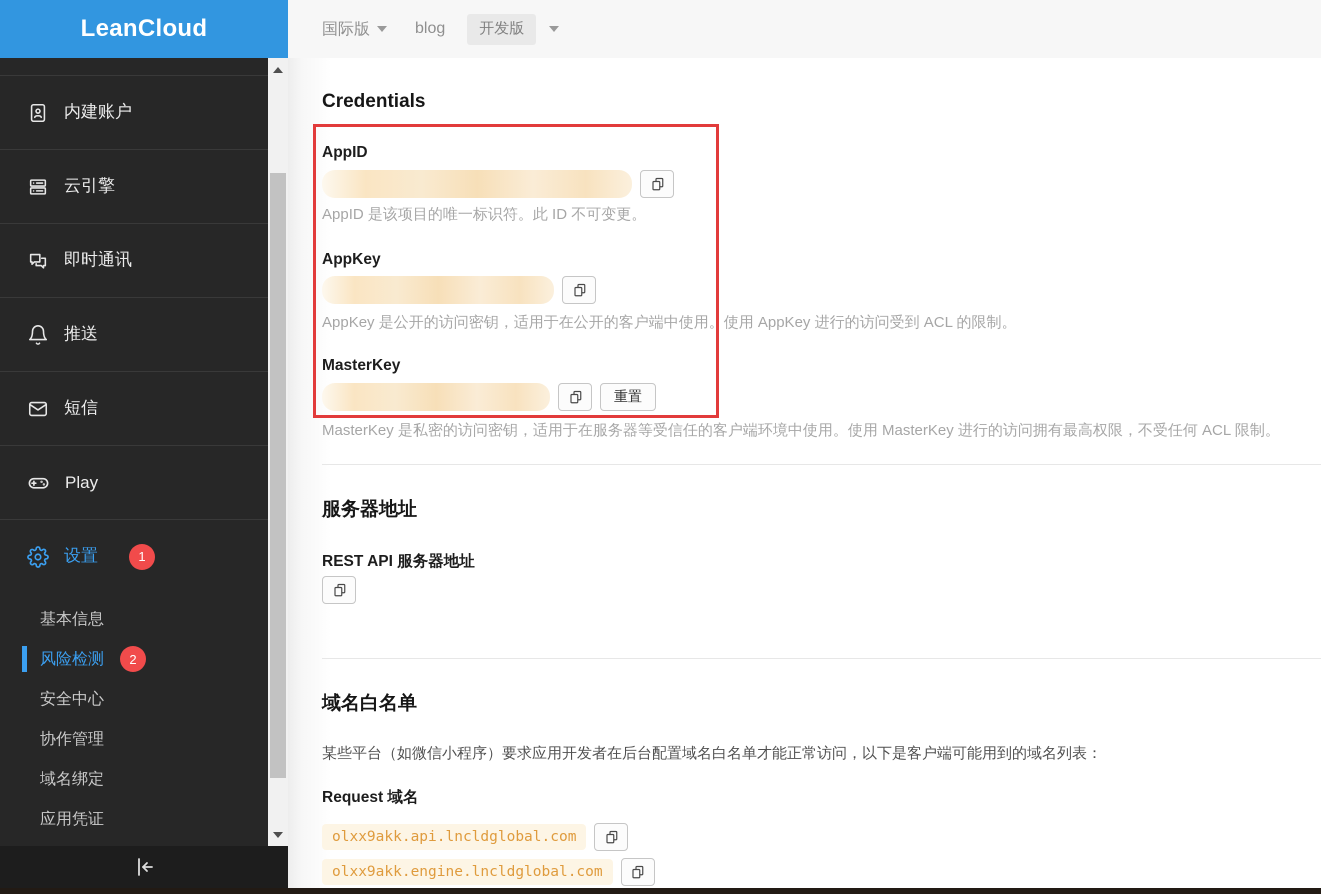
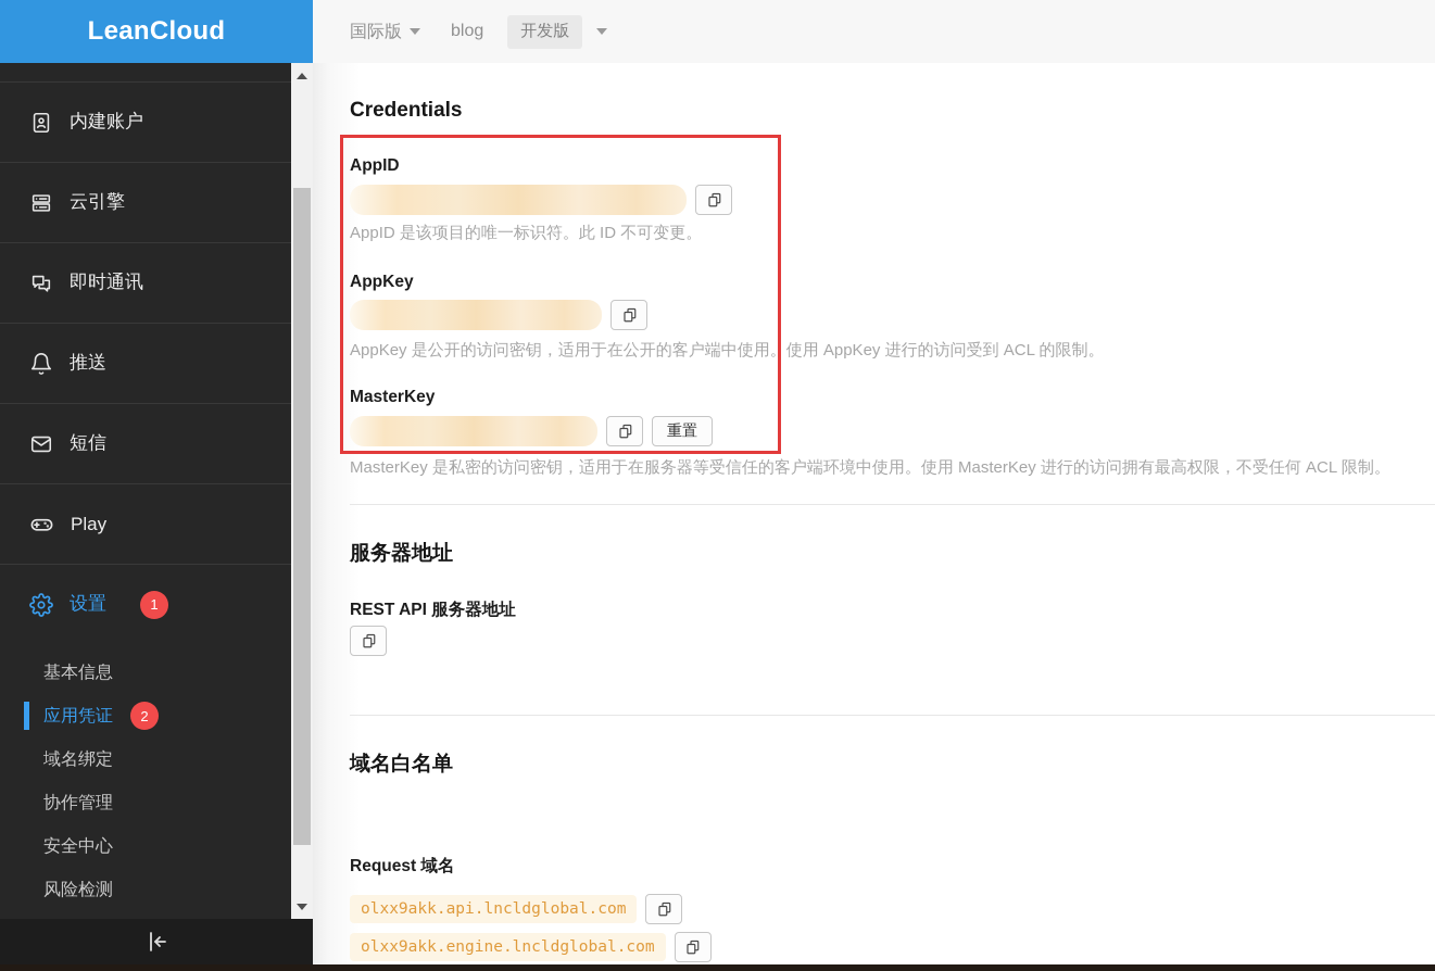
  LeanCloud
  国际版
  blog
  开发版
  内建账户
  云引擎
  即时通讯
  推送
  短信
  Play
  设置
  1
  基本信息
- 风险检测
+ 应用凭证
  2
- 安全中心
+ 域名绑定
  协作管理
- 域名绑定
+ 安全中心
- 应用凭证
+ 风险检测
  Credentials
  AppID
  AppID 是该项目的唯一标识符。此 ID 不可变更。
  AppKey
  AppKey 是公开的访问密钥，适用于在公开的客户端中使用。使用 AppKey 进行的访问受到 ACL 的限制。
  MasterKey
  重置
  MasterKey 是私密的访问密钥，适用于在服务器等受信任的客户端环境中使用。使用 MasterKey 进行的访问拥有最高权限，不受任何 ACL 限制。
  服务器地址
  REST API 服务器地址
  域名白名单
- 某些平台（如微信小程序）要求应用开发者在后台配置域名白名单才能正常访问，以下是客户端可能用到的域名列表：
  Request 域名
  olxx9akk.api.lncldglobal.com
  olxx9akk.engine.lncldglobal.com
